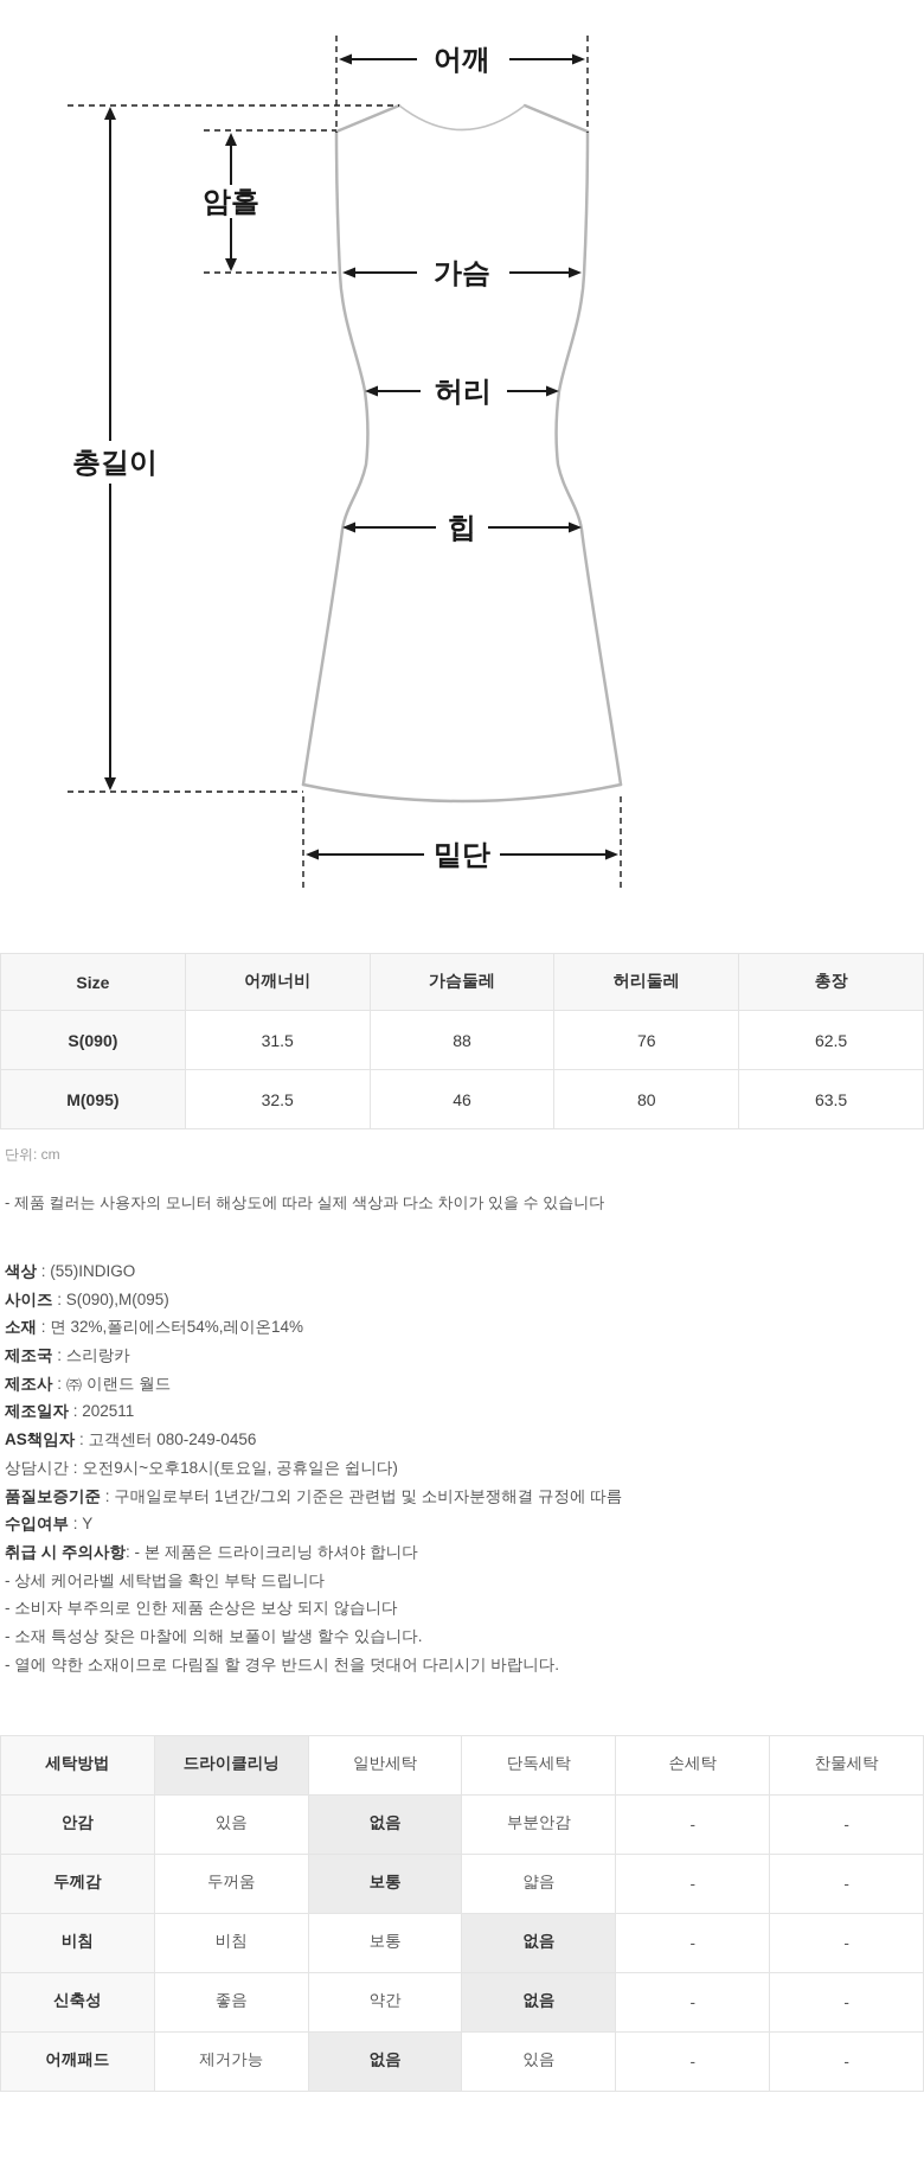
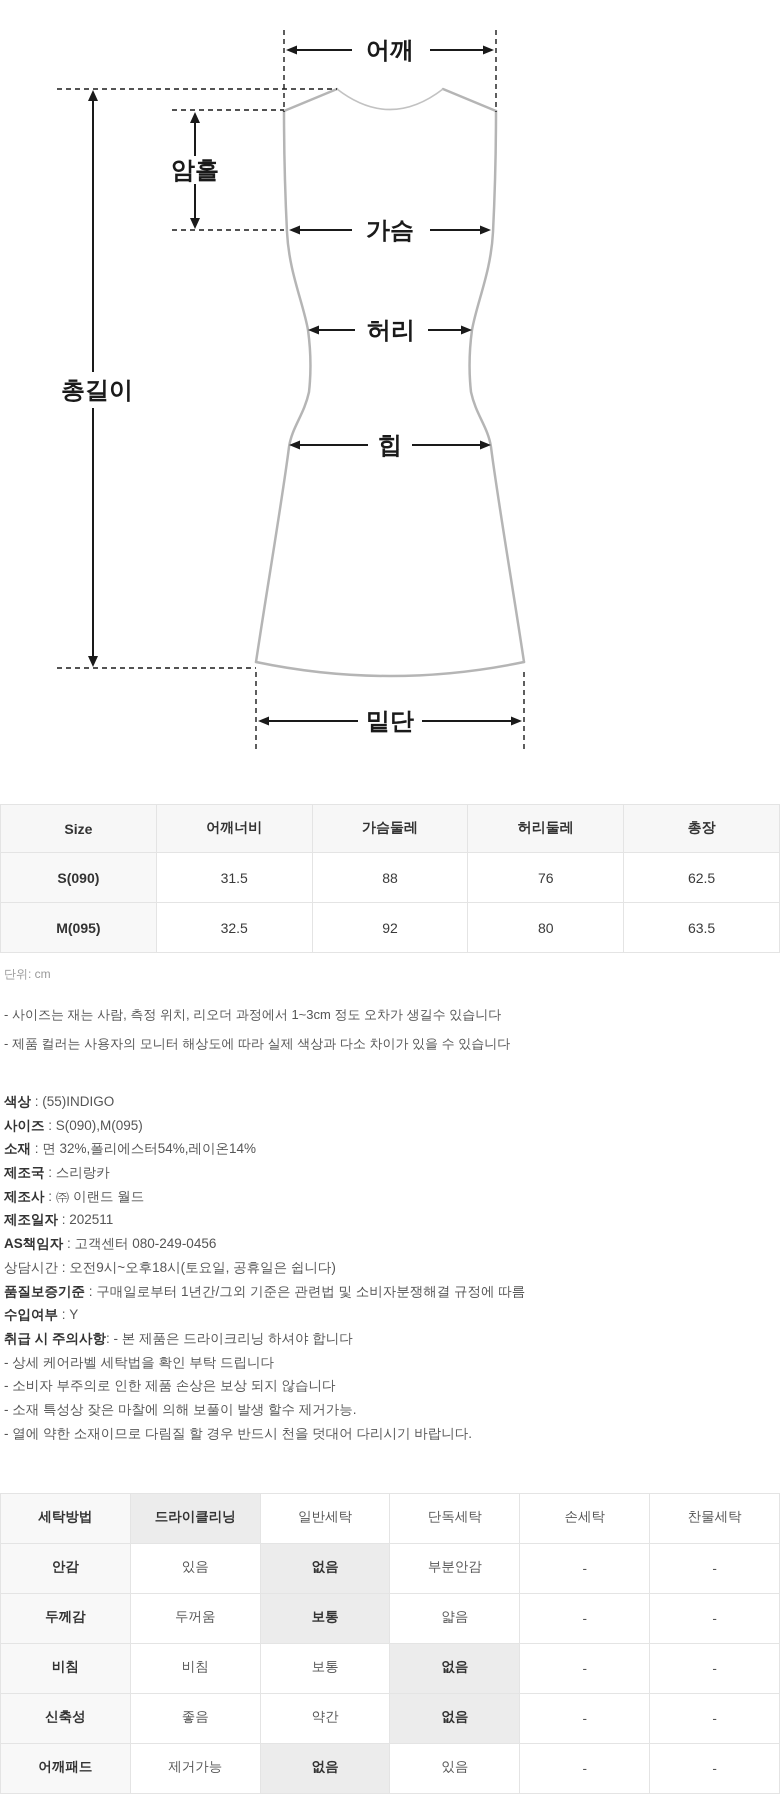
  어깨
  암홀
  가슴
  허리
  힙
  총길이
  밑단
  Size	어깨너비	가슴둘레	허리둘레	총장
  S(090)	31.5	88	76	62.5
- M(095)	32.5	46	80	63.5
+ M(095)	32.5	92	80	63.5
  단위: cm
+ - 사이즈는 재는 사람, 측정 위치, 리오더 과정에서 1~3cm 정도 오차가 생길수 있습니다
  - 제품 컬러는 사용자의 모니터 해상도에 따라 실제 색상과 다소 차이가 있을 수 있습니다
  색상 : (55)INDIGO
  사이즈 : S(090),M(095)
  소재 : 면 32%,폴리에스터54%,레이온14%
  제조국 : 스리랑카
  제조사 : ㈜ 이랜드 월드
  제조일자 : 202511
  AS책임자 : 고객센터 080-249-0456
  상담시간 : 오전9시~오후18시(토요일, 공휴일은 쉽니다)
  품질보증기준 : 구매일로부터 1년간/그외 기준은 관련법 및 소비자분쟁해결 규정에 따름
  수입여부 : Y
  취급 시 주의사항: - 본 제품은 드라이크리닝 하셔야 합니다
  - 상세 케어라벨 세탁법을 확인 부탁 드립니다
  - 소비자 부주의로 인한 제품 손상은 보상 되지 않습니다
- - 소재 특성상 잦은 마찰에 의해 보풀이 발생 할수 있습니다.
+ - 소재 특성상 잦은 마찰에 의해 보풀이 발생 할수 제거가능.
  - 열에 약한 소재이므로 다림질 할 경우 반드시 천을 덧대어 다리시기 바랍니다.
  세탁방법	드라이클리닝	일반세탁	단독세탁	손세탁	찬물세탁
  안감	있음	없음	부분안감	-	-
  두께감	두꺼움	보통	얇음	-	-
  비침	비침	보통	없음	-	-
  신축성	좋음	약간	없음	-	-
  어깨패드	제거가능	없음	있음	-	-
